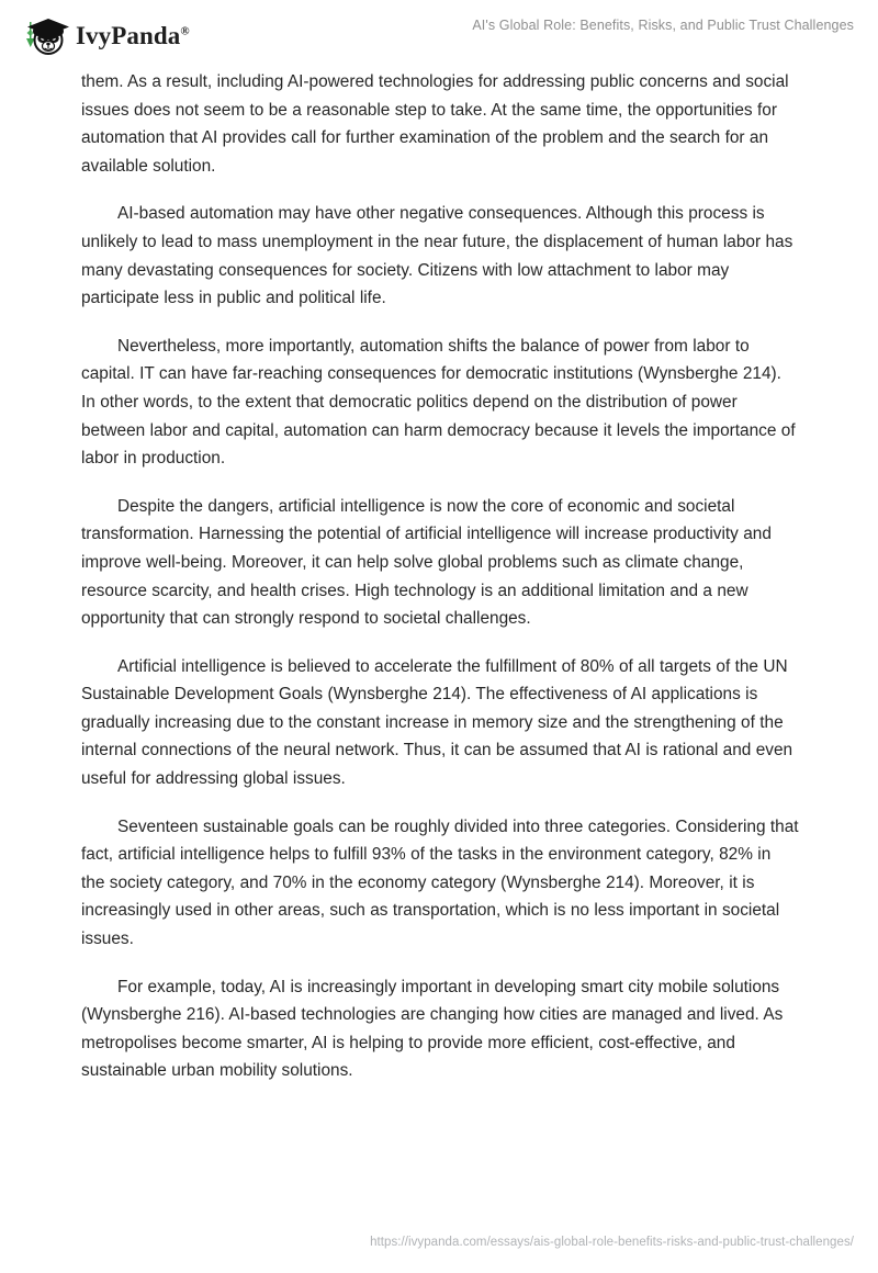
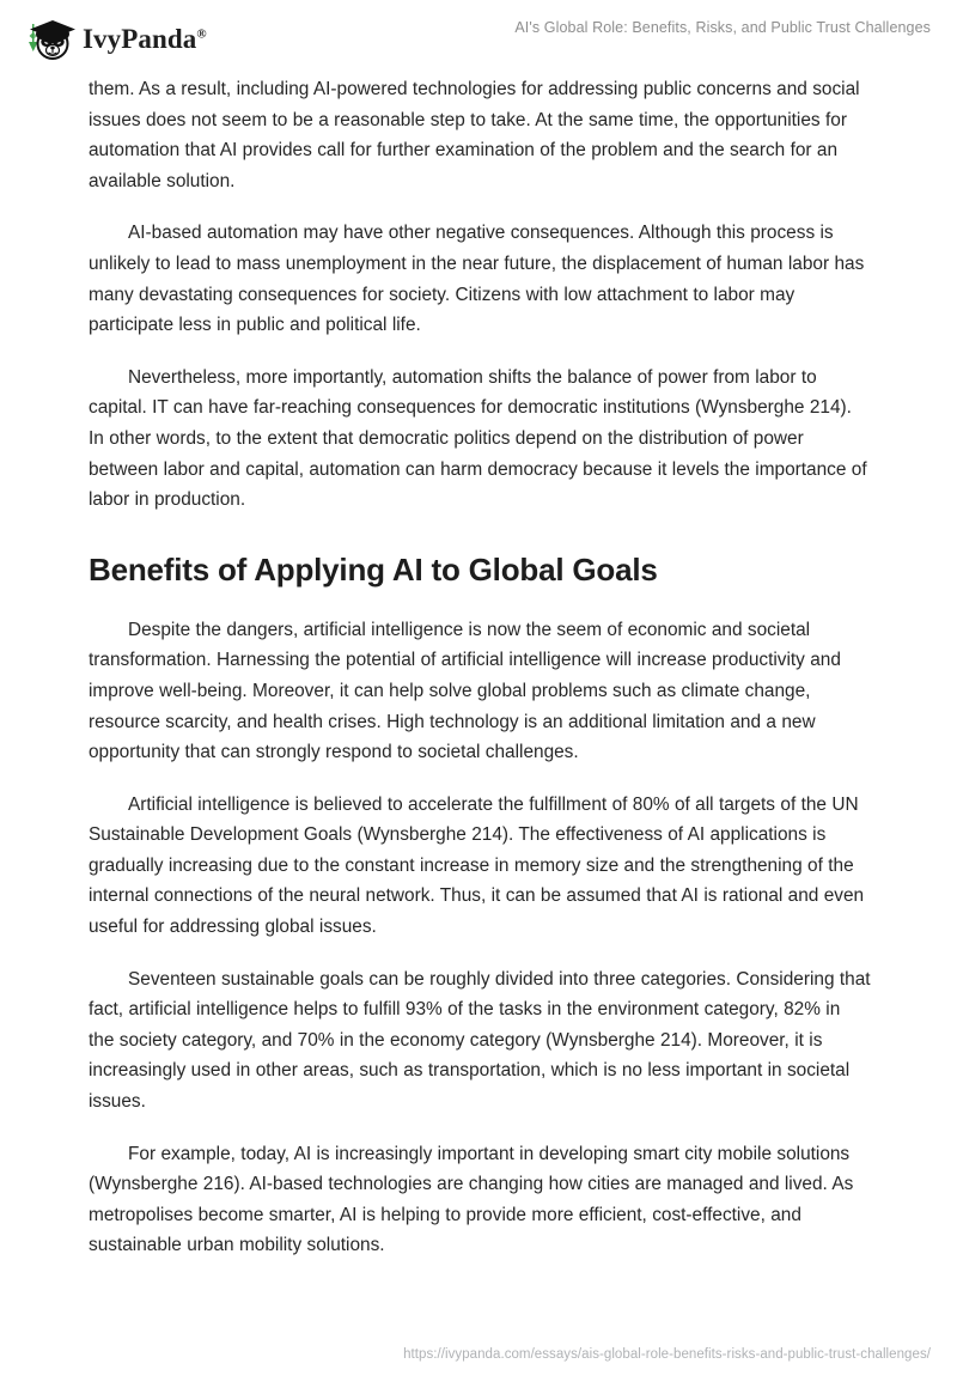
  IvyPanda®
  AI's Global Role: Benefits, Risks, and Public Trust Challenges
  them. As a result, including AI-powered technologies for addressing public concerns and social issues does not seem to be a reasonable step to take. At the same time, the opportunities for automation that AI provides call for further examination of the problem and the search for an available solution.
  AI-based automation may have other negative consequences. Although this process is unlikely to lead to mass unemployment in the near future, the displacement of human labor has many devastating consequences for society. Citizens with low attachment to labor may participate less in public and political life.
  Nevertheless, more importantly, automation shifts the balance of power from labor to capital. IT can have far-reaching consequences for democratic institutions (Wynsberghe 214). In other words, to the extent that democratic politics depend on the distribution of power between labor and capital, automation can harm democracy because it levels the importance of labor in production.
+ Benefits of Applying AI to Global Goals
- Despite the dangers, artificial intelligence is now the core of economic and societal transformation. Harnessing the potential of artificial intelligence will increase productivity and improve well-being. Moreover, it can help solve global problems such as climate change, resource scarcity, and health crises. High technology is an additional limitation and a new opportunity that can strongly respond to societal challenges.
+ Despite the dangers, artificial intelligence is now the seem of economic and societal transformation. Harnessing the potential of artificial intelligence will increase productivity and improve well-being. Moreover, it can help solve global problems such as climate change, resource scarcity, and health crises. High technology is an additional limitation and a new opportunity that can strongly respond to societal challenges.
  Artificial intelligence is believed to accelerate the fulfillment of 80% of all targets of the UN Sustainable Development Goals (Wynsberghe 214). The effectiveness of AI applications is gradually increasing due to the constant increase in memory size and the strengthening of the internal connections of the neural network. Thus, it can be assumed that AI is rational and even useful for addressing global issues.
  Seventeen sustainable goals can be roughly divided into three categories. Considering that fact, artificial intelligence helps to fulfill 93% of the tasks in the environment category, 82% in the society category, and 70% in the economy category (Wynsberghe 214). Moreover, it is increasingly used in other areas, such as transportation, which is no less important in societal issues.
  For example, today, AI is increasingly important in developing smart city mobile solutions (Wynsberghe 216). AI-based technologies are changing how cities are managed and lived. As metropolises become smarter, AI is helping to provide more efficient, cost-effective, and sustainable urban mobility solutions.
  https://ivypanda.com/essays/ais-global-role-benefits-risks-and-public-trust-challenges/
